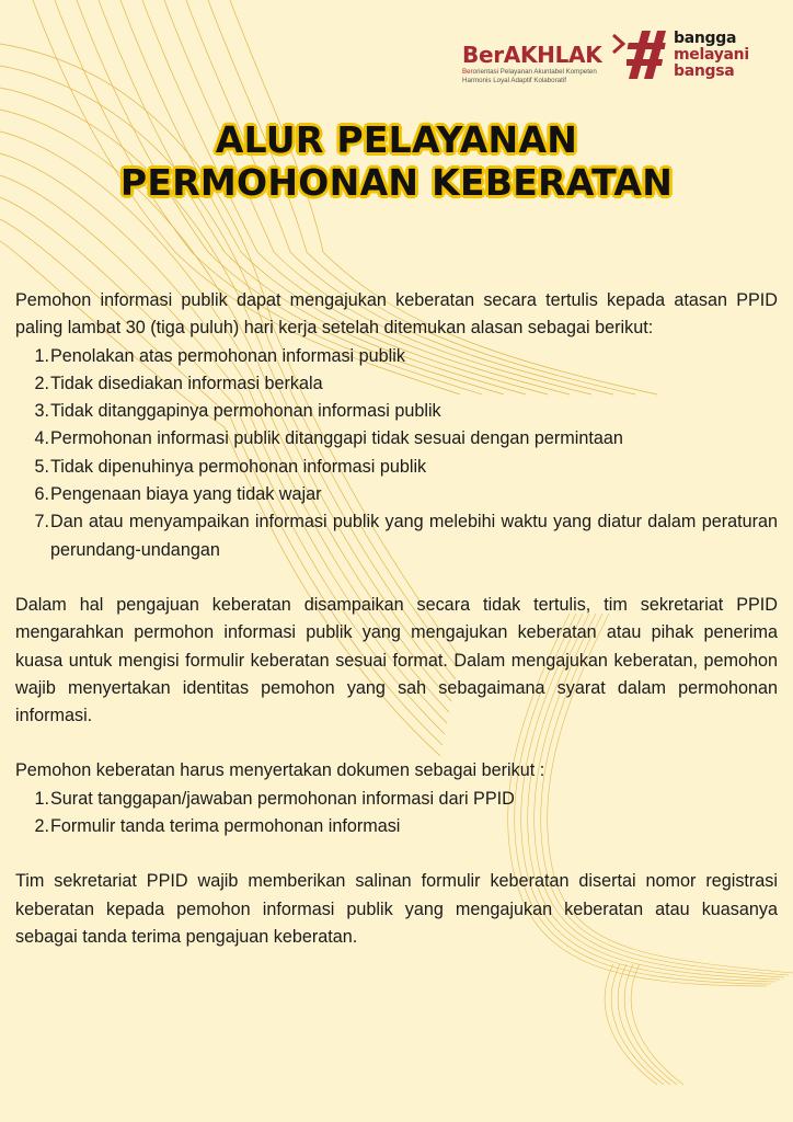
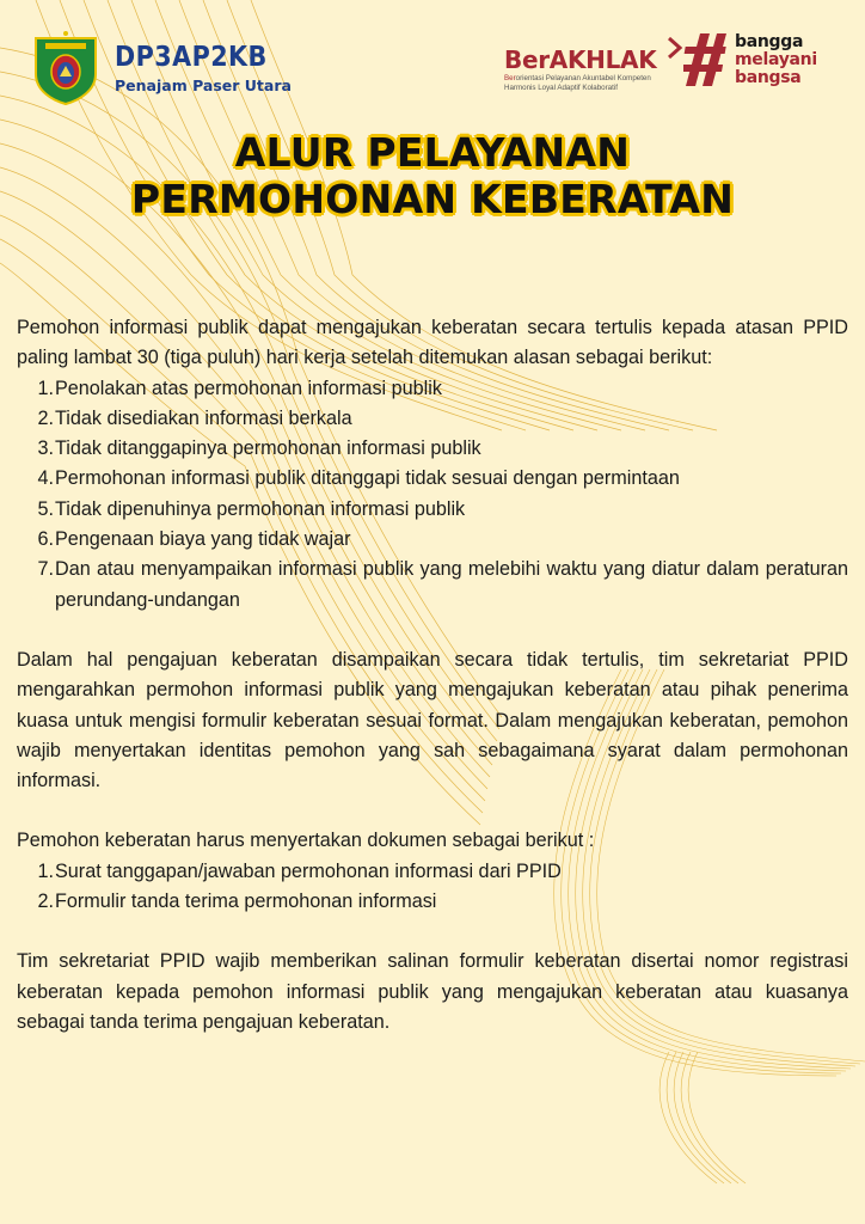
+ DP3AP2KB
+ Penajam Paser Utara
  BerAKHLAK
  bangga
  melayani
  bangsa
  ALUR PELAYANAN
  PERMOHONAN KEBERATAN
  Pemohon informasi publik dapat mengajukan keberatan secara tertulis kepada atasan PPID paling lambat 30 (tiga puluh) hari kerja setelah ditemukan alasan sebagai berikut:
  1.
  Penolakan atas permohonan informasi publik
  2.
  Tidak disediakan informasi berkala
  3.
  Tidak ditanggapinya permohonan informasi publik
  4.
  Permohonan informasi publik ditanggapi tidak sesuai dengan permintaan
  5.
  Tidak dipenuhinya permohonan informasi publik
  6.
  Pengenaan biaya yang tidak wajar
  7.
  Dan atau menyampaikan informasi publik yang melebihi waktu yang diatur dalam peraturan perundang-undangan
  Dalam hal pengajuan keberatan disampaikan secara tidak tertulis, tim sekretariat PPID mengarahkan permohon informasi publik yang mengajukan keberatan atau pihak penerima kuasa untuk mengisi formulir keberatan sesuai format. Dalam mengajukan keberatan, pemohon wajib menyertakan identitas pemohon yang sah sebagaimana syarat dalam permohonan informasi.
  Pemohon keberatan harus menyertakan dokumen sebagai berikut :
  1.
  Surat tanggapan/jawaban permohonan informasi dari PPID
  2.
  Formulir tanda terima permohonan informasi
  Tim sekretariat PPID wajib memberikan salinan formulir keberatan disertai nomor registrasi keberatan kepada pemohon informasi publik yang mengajukan keberatan atau kuasanya sebagai tanda terima pengajuan keberatan.
